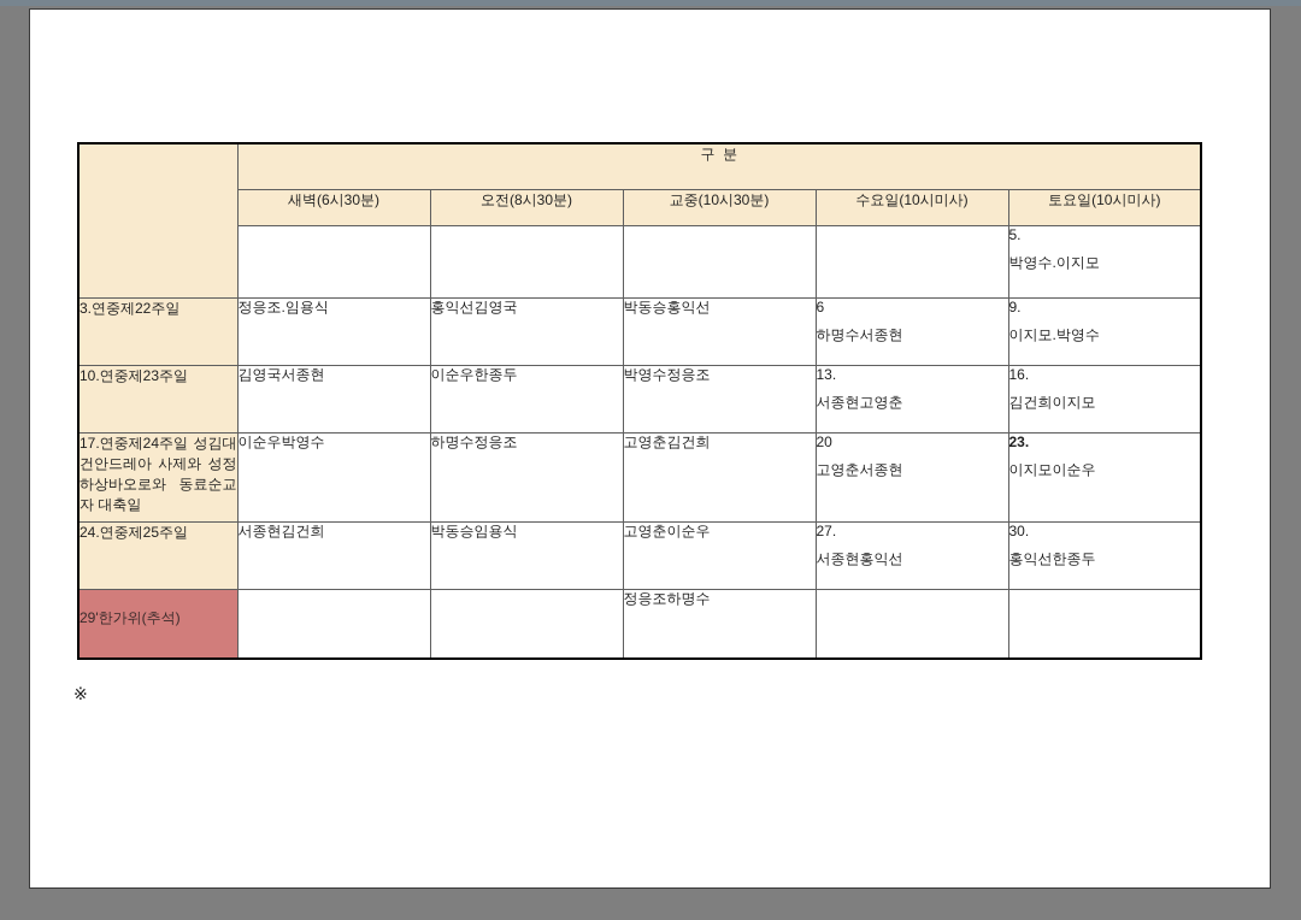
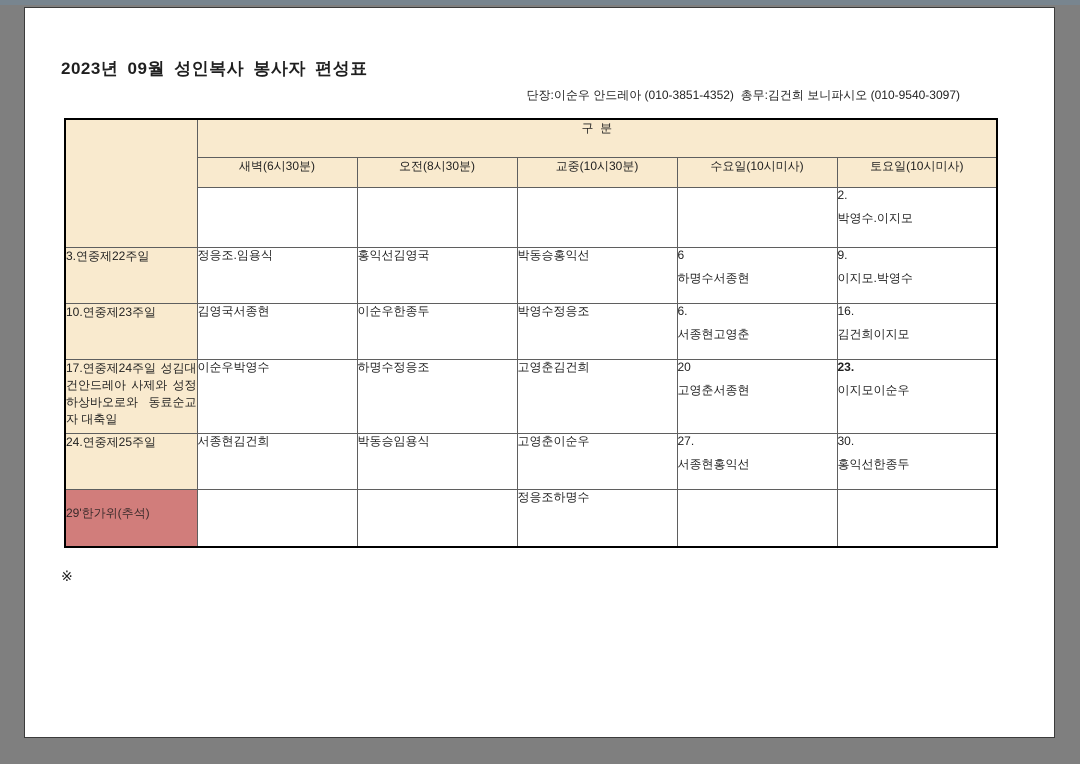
+ 2023년 09월 성인복사 봉사자 편성표
+ 단장:이순우 안드레아 (010-3851-4352) 총무:김건희 보니파시오 (010-9540-3097)
  	구 분
  새벽(6시30분)	오전(8시30분)	교중(10시30분)	수요일(10시미사)	토요일(10시미사)
- 				5. 박영수.이지모
+ 				2. 박영수.이지모
  3.연중제22주일	정응조.임용식	홍익선김영국	박동승홍익선	6 하명수서종현	9. 이지모.박영수
- 10.연중제23주일	김영국서종현	이순우한종두	박영수정응조	13. 서종현고영춘	16. 김건희이지모
+ 10.연중제23주일	김영국서종현	이순우한종두	박영수정응조	6. 서종현고영춘	16. 김건희이지모
  17.연중제24주일 성김대건안드레아 사제와 성정하상바오로와 동료순교자 대축일	이순우박영수	하명수정응조	고영춘김건희	20 고영춘서종현	23. 이지모이순우
  24.연중제25주일	서종현김건희	박동승임용식	고영춘이순우	27. 서종현홍익선	30. 홍익선한종두
  29'한가위(추석)			정응조하명수
  ※
